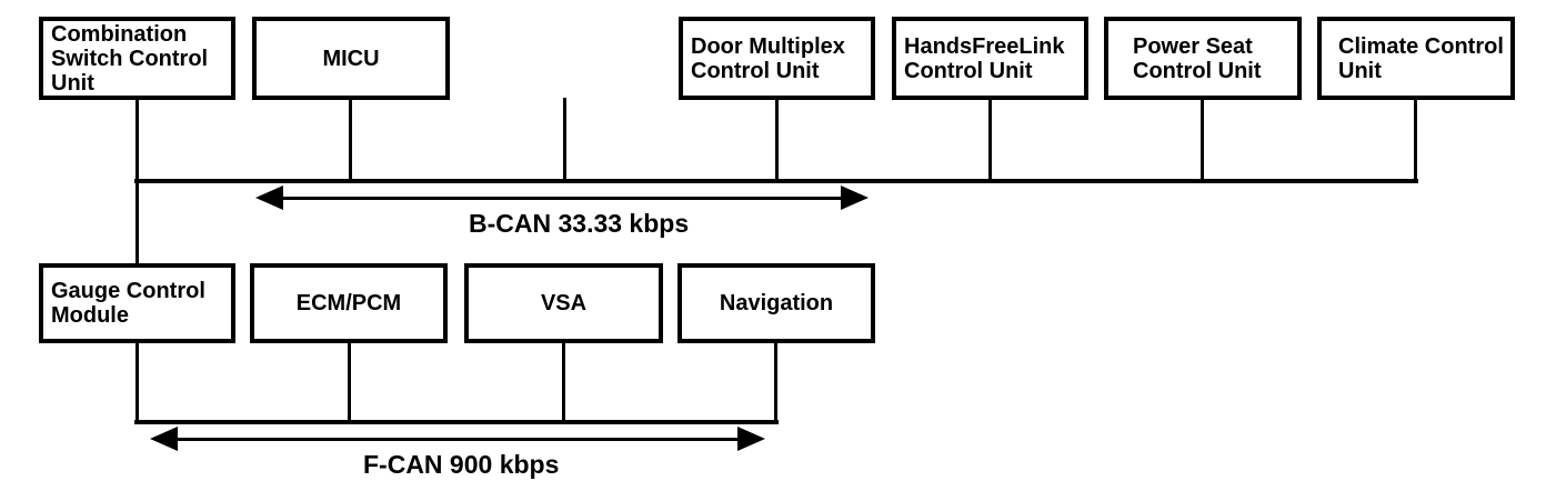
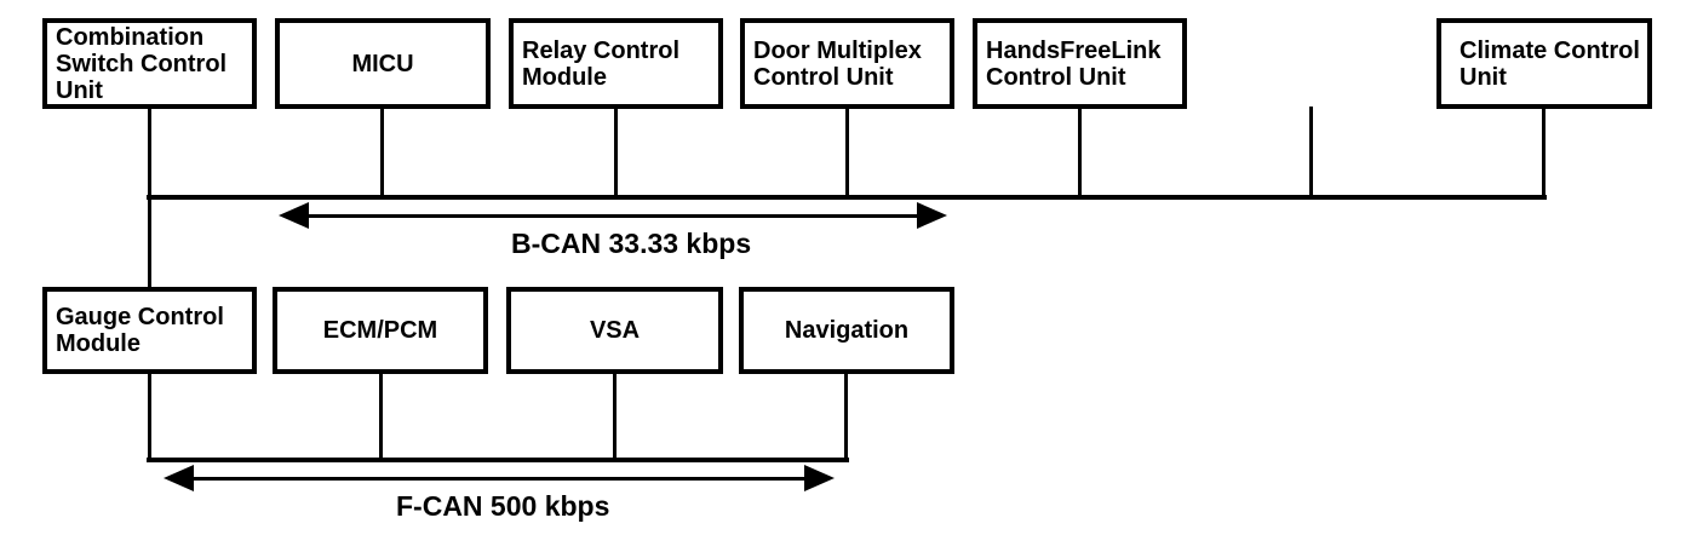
  Combination Switch Control Unit
  MICU
+ Relay Control Module
  Door Multiplex Control Unit
  HandsFreeLink Control Unit
- Power Seat Control Unit
  Climate Control Unit
  Gauge Control Module
  ECM/PCM
  VSA
  Navigation
  B-CAN 33.33 kbps
- F-CAN 900 kbps
+ F-CAN 500 kbps
